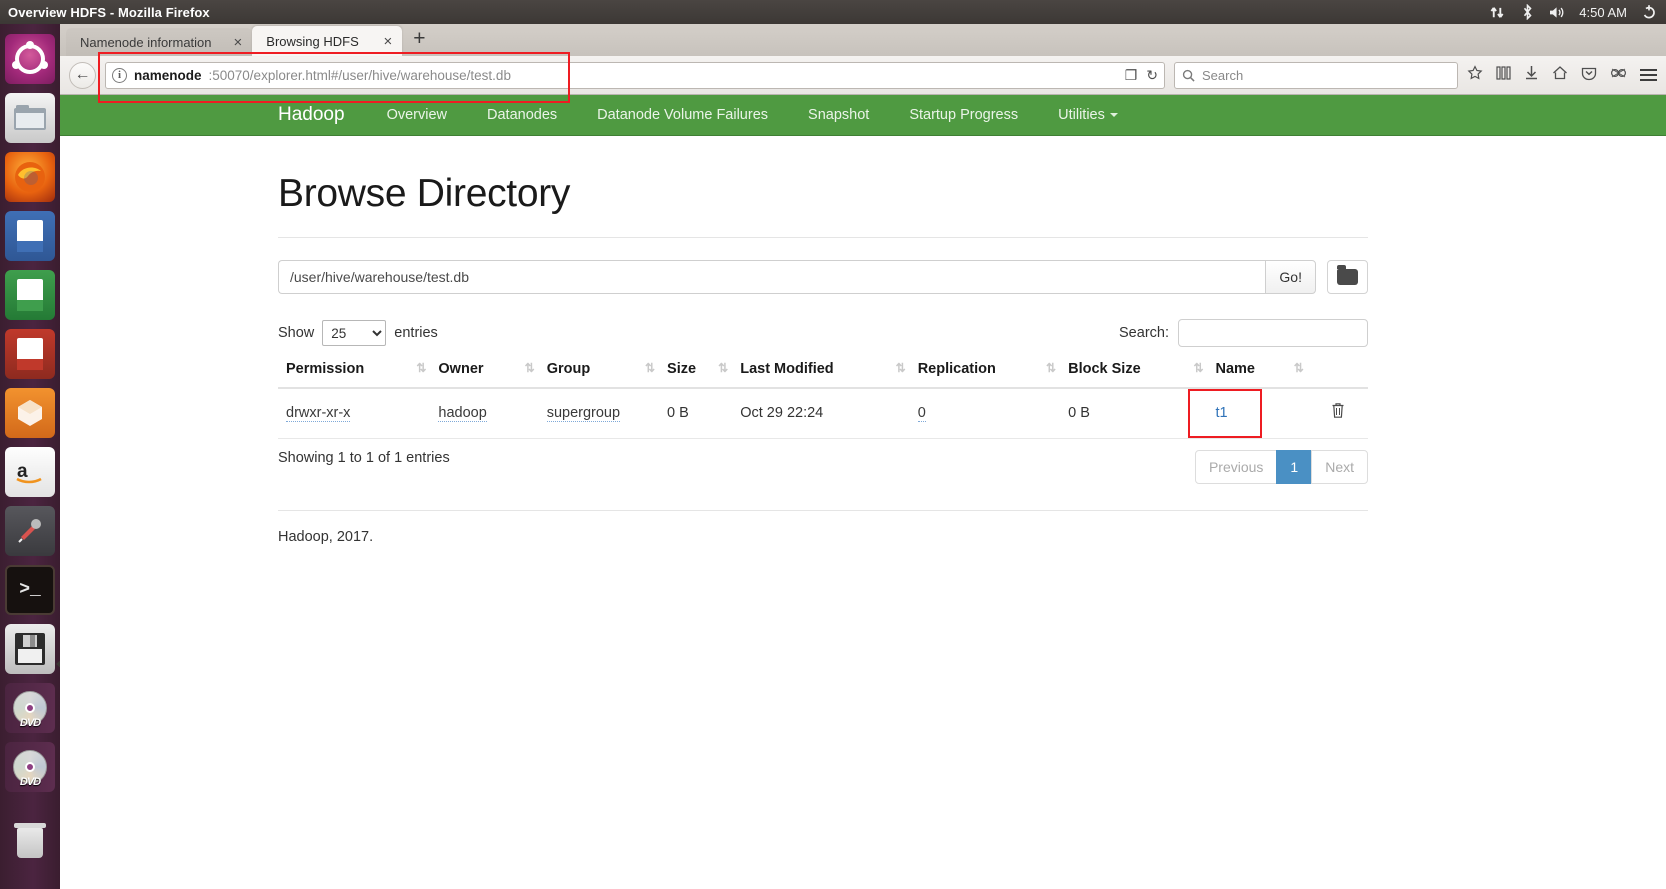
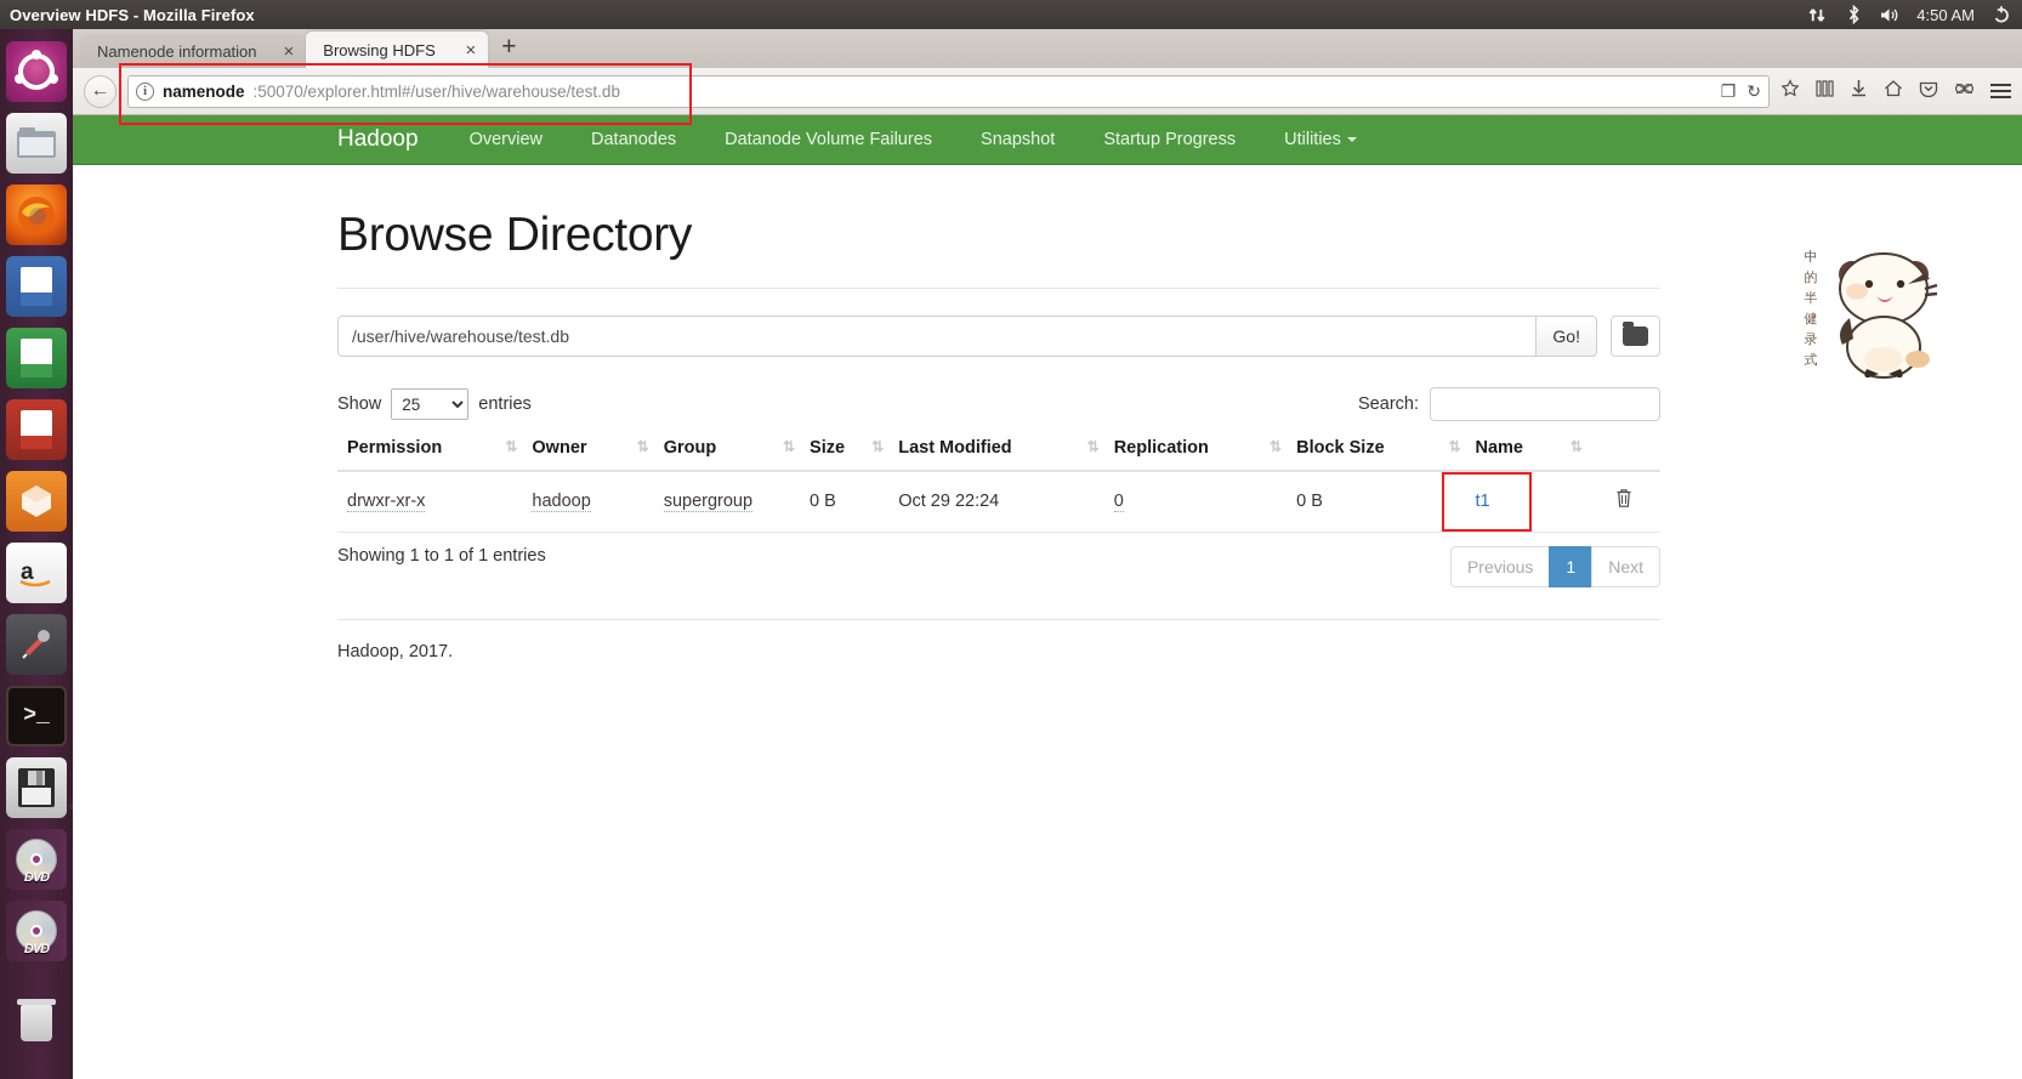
  Overview HDFS - Mozilla Firefox
  4:50 AM
  a
  >_
  DVD
  DVD
  Namenode information
  ×
  Browsing HDFS
  ×
  +
  ←
  i
  namenode
  :50070/explorer.html#/user/hive/warehouse/test.db
  ❐
  ↻
- Search
  Hadoop
  Overview
  Datanodes
  Datanode Volume Failures
  Snapshot
  Startup Progress
  Utilities
  Browse Directory
  /user/hive/warehouse/test.db
  Go!
  Show
  25
  entries
  Search:
  Permission ⇅	Owner ⇅	Group ⇅	Size ⇅	Last Modified ⇅	Replication ⇅	Block Size ⇅	Name ⇅
  drwxr-xr-x	hadoop	supergroup	0 B	Oct 29 22:24	0	0 B	t1
  Showing 1 to 1 of 1 entries
  Previous
  1
  Next
  Hadoop, 2017.
+ 中的半健录式
